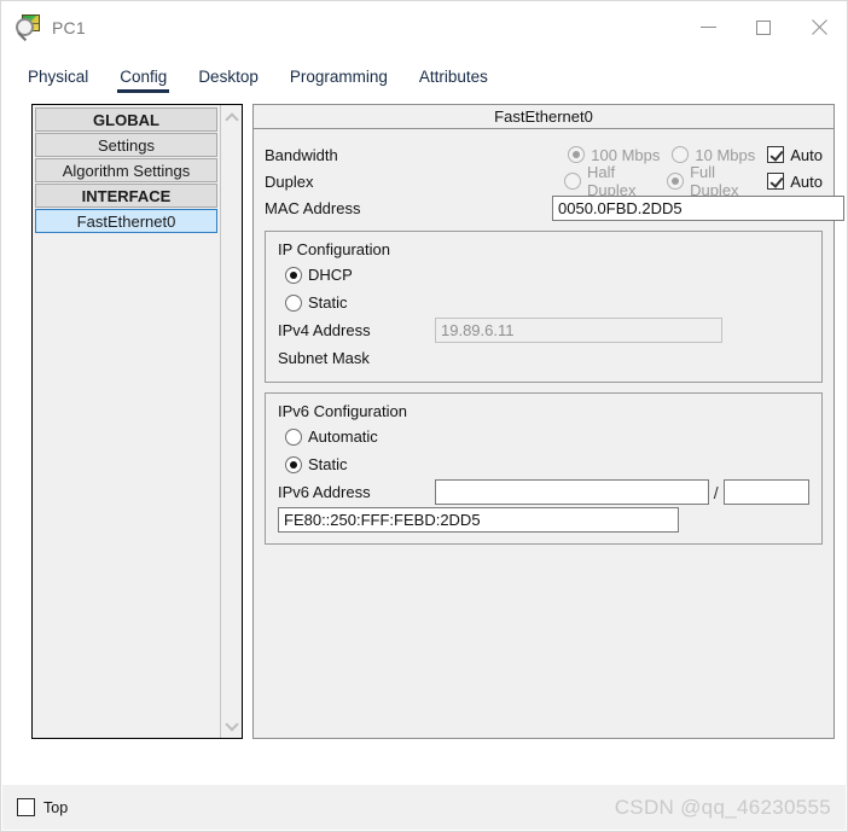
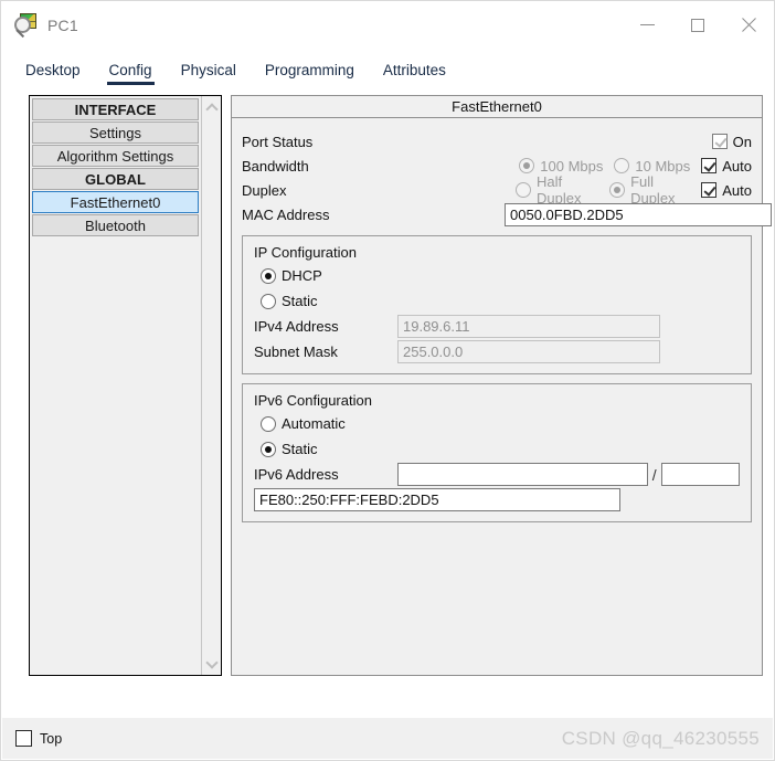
  PC1
- Physical
+ Desktop
  Config
- Desktop
+ Physical
  Programming
  Attributes
- GLOBAL
+ INTERFACE
  Settings
  Algorithm Settings
- INTERFACE
+ GLOBAL
  FastEthernet0
+ Bluetooth
  FastEthernet0
+ Port Status
+ On
  Bandwidth
  100 Mbps
  10 Mbps
  Auto
  Duplex
  Half Duplex
  Full Duplex
  Auto
  MAC Address
  0050.0FBD.2DD5
  IP Configuration
  DHCP
  Static
  IPv4 Address
  19.89.6.11
  Subnet Mask
+ 255.0.0.0
  IPv6 Configuration
  Automatic
  Static
  IPv6 Address
  /
  FE80::250:FFF:FEBD:2DD5
  Top
  CSDN @qq_46230555
